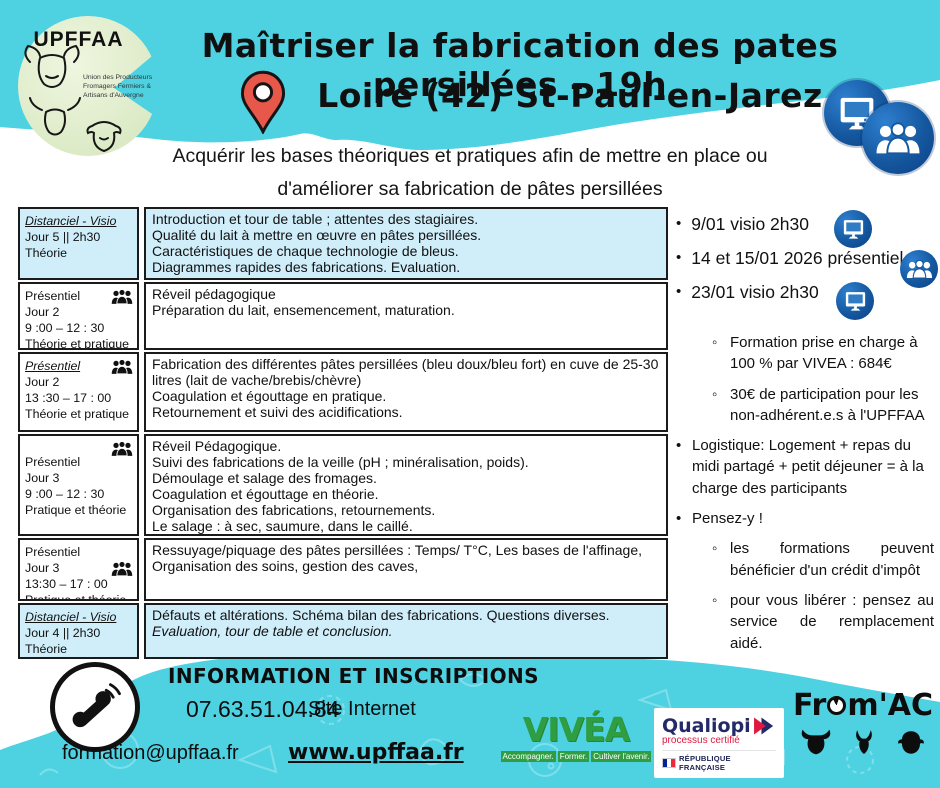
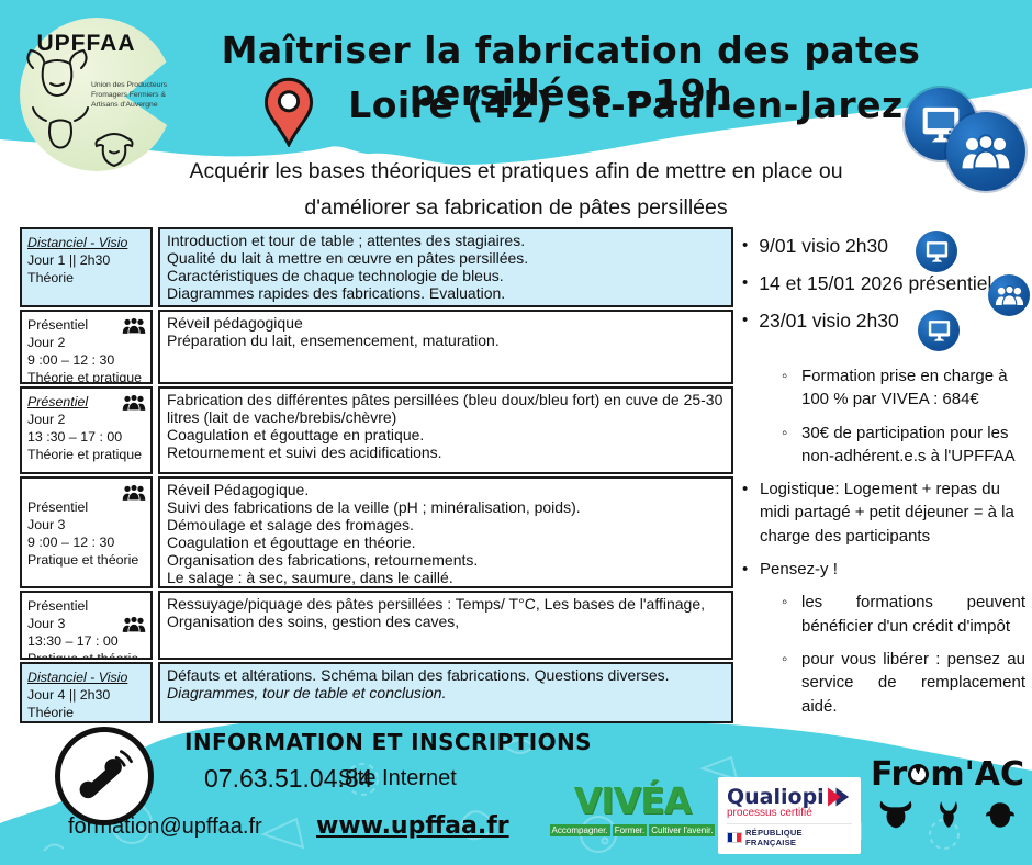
  UPFFAA
  Maîtriser la fabrication des pates persillées - 19h
  Loire (42) St-Paul-en-Jarez
  Acquérir les bases théoriques et pratiques afin de mettre en place ou
  d'améliorer sa fabrication de pâtes persillées
  Distanciel - Visio
- Jour 5 || 2h30
+ Jour 1 || 2h30
  Théorie
  Introduction et tour de table ; attentes des stagiaires.
  Qualité du lait à mettre en œuvre en pâtes persillées.
  Caractéristiques de chaque technologie de bleus.
  Diagrammes rapides des fabrications. Evaluation.
  Présentiel
  Jour 2
  9 :00 – 12 : 30
  Théorie et pratique
  Réveil pédagogique
  Préparation du lait, ensemencement, maturation.
  Présentiel
  Jour 2
  13 :30 – 17 : 00
  Théorie et pratique
  Fabrication des différentes pâtes persillées (bleu doux/bleu fort) en cuve de 25-30 litres (lait de vache/brebis/chèvre)
  Coagulation et égouttage en pratique.
  Retournement et suivi des acidifications.
  Présentiel
  Jour 3
  9 :00 – 12 : 30
  Pratique et théorie
  Réveil Pédagogique.
  Suivi des fabrications de la veille (pH ; minéralisation, poids).
  Démoulage et salage des fromages.
  Coagulation et égouttage en théorie.
  Organisation des fabrications, retournements.
  Le salage : à sec, saumure, dans le caillé.
  Présentiel
  Jour 3
  13:30 – 17 : 00
  Pratique et théorie
  Ressuyage/piquage des pâtes persillées : Temps/ T°C, Les bases de l'affinage, Organisation des soins, gestion des caves,
  Distanciel - Visio
  Jour 4 || 2h30
  Théorie
- Défauts et altérations. Schéma bilan des fabrications. Questions diverses. Evaluation, tour de table et conclusion.
+ Défauts et altérations. Schéma bilan des fabrications. Questions diverses. Diagrammes, tour de table et conclusion.
  •
  9/01 visio 2h30
  •
  14 et 15/01 2026 présentiel
  •
  23/01 visio 2h30
  Formation prise en charge à 100 % par VIVEA : 684€
  30€ de participation pour les non-adhérent.e.s à l'UPFFAA
  Logistique: Logement + repas du midi partagé + petit déjeuner = à la charge des participants
  Pensez-y !
  les formations peuvent bénéficier d'un crédit d'impôt
  pour vous libérer : pensez au service de remplacement aidé.
  INFORMATION ET INSCRIPTIONS
  07.63.51.04.84
  formation@upffaa.fr
  Site Internet
  www.upffaa.fr
  VIVÉA
  Accompagner.
  Former.
  Cultiver l'avenir.
  Qualiopi
  processus certifié
  RÉPUBLIQUE FRANÇAISE
  Fr
  m'AC
